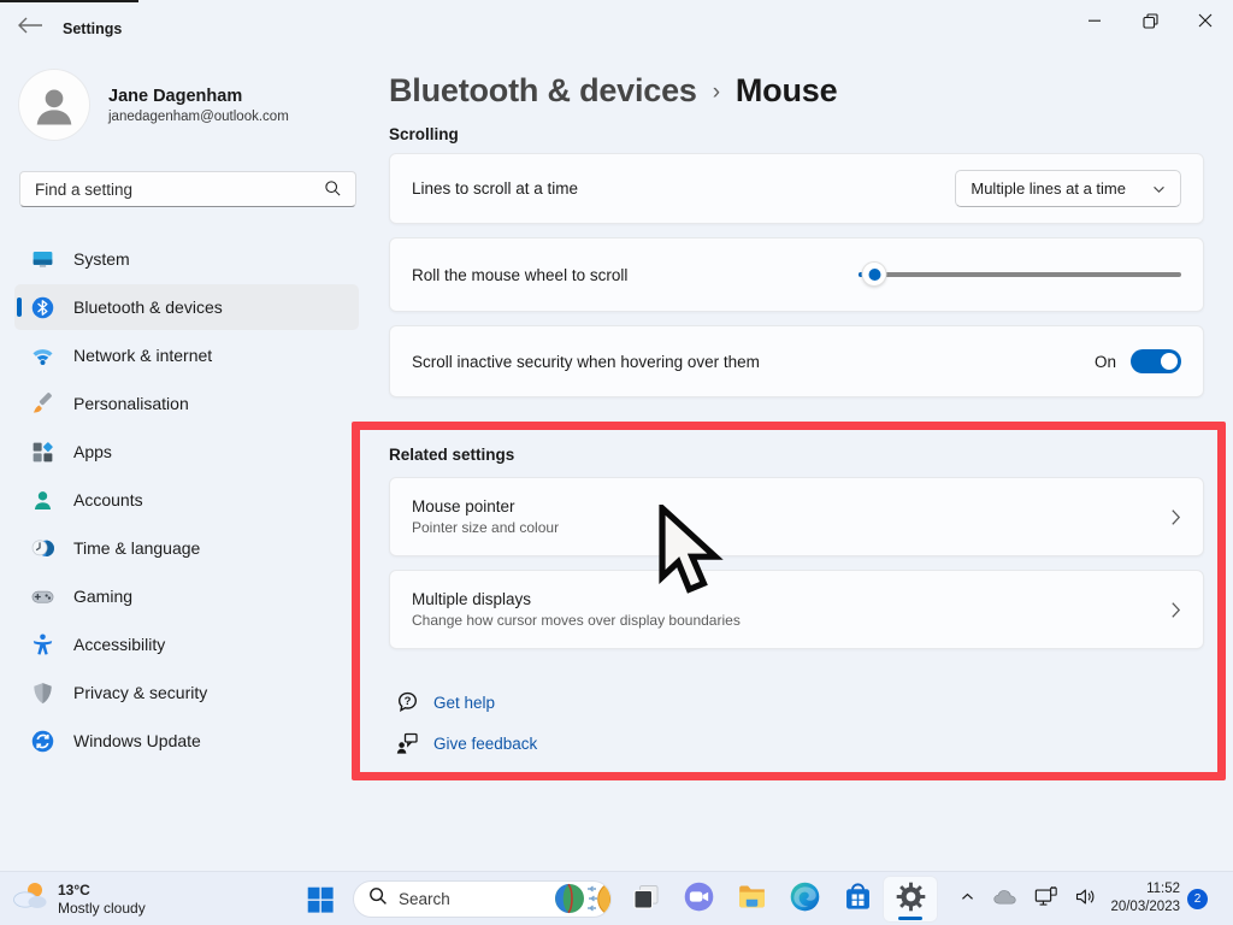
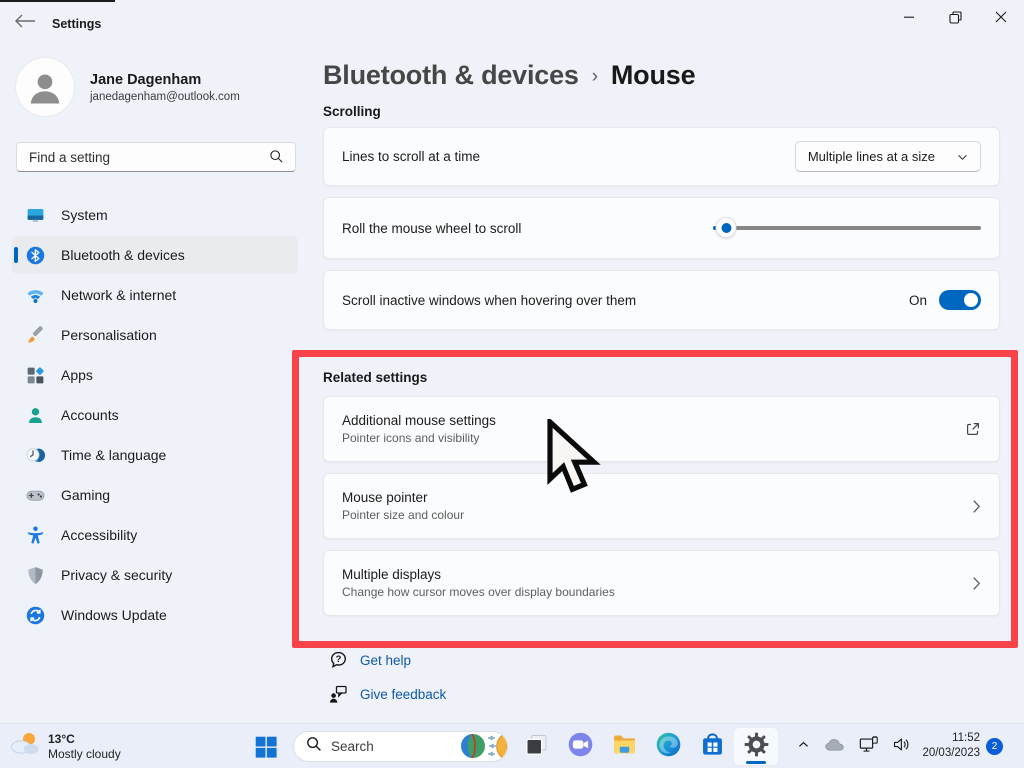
  Settings
  Jane Dagenham
  janedagenham@outlook.com
  Find a setting
  System
  Bluetooth & devices
  Network & internet
  Personalisation
  Apps
  Accounts
  Time & language
  Gaming
  Accessibility
  Privacy & security
  Windows Update
  Bluetooth & devices
  ›
  Mouse
  Scrolling
  Lines to scroll at a time
- Multiple lines at a time
+ Multiple lines at a size
  Roll the mouse wheel to scroll
- Scroll inactive security when hovering over them
+ Scroll inactive windows when hovering over them
  On
  Related settings
+ Additional mouse settings
+ Pointer icons and visibility
  Mouse pointer
  Pointer size and colour
  Multiple displays
  Change how cursor moves over display boundaries
  ?
  Get help
  Give feedback
  13°C
  Mostly cloudy
  Search
  11:52
  20/03/2023
  2
